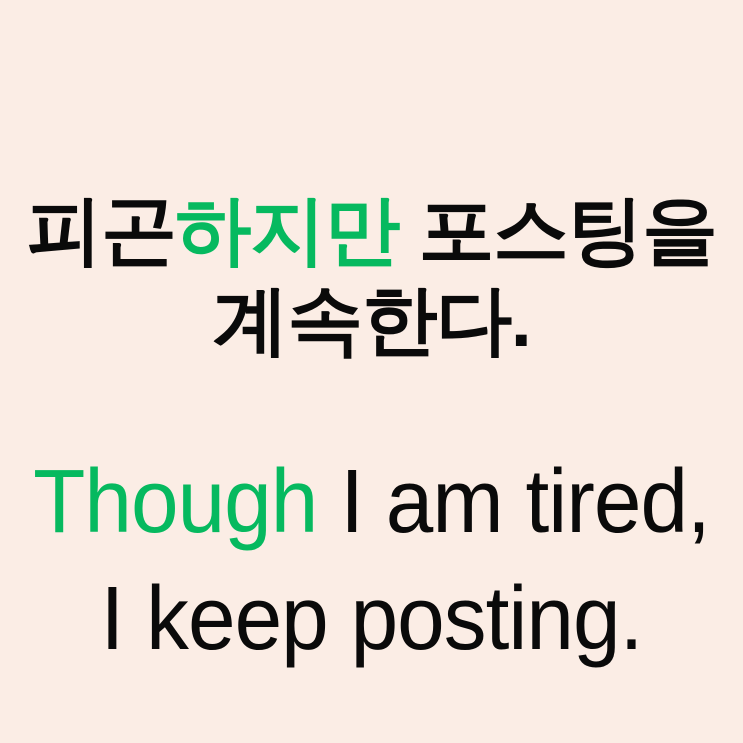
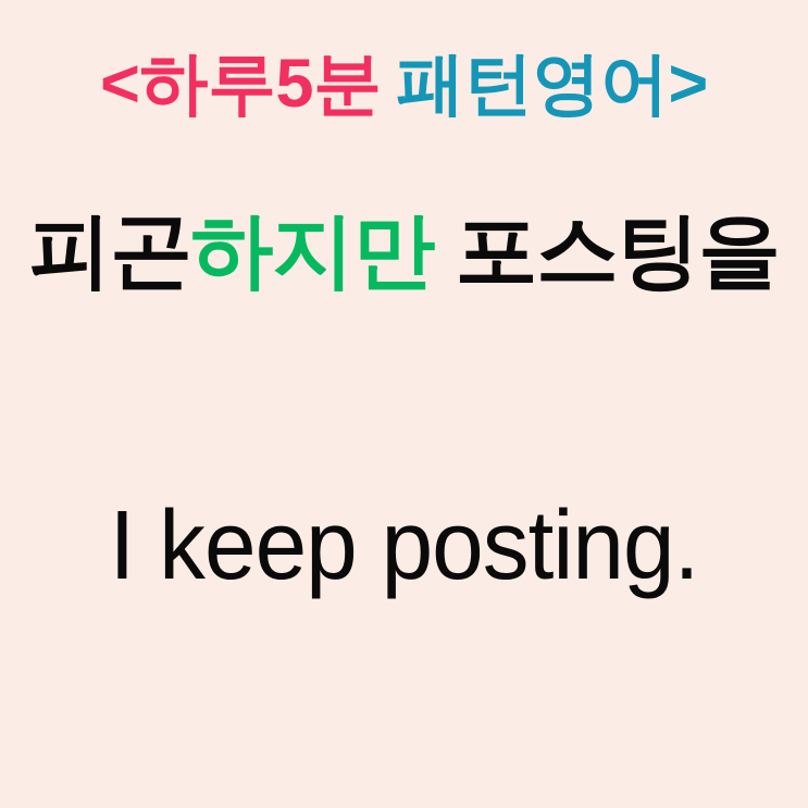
+ <하루5분 패턴영어>
  피곤하지만 포스팅을
- 계속한다.
- Though I am tired,
  I keep posting.
